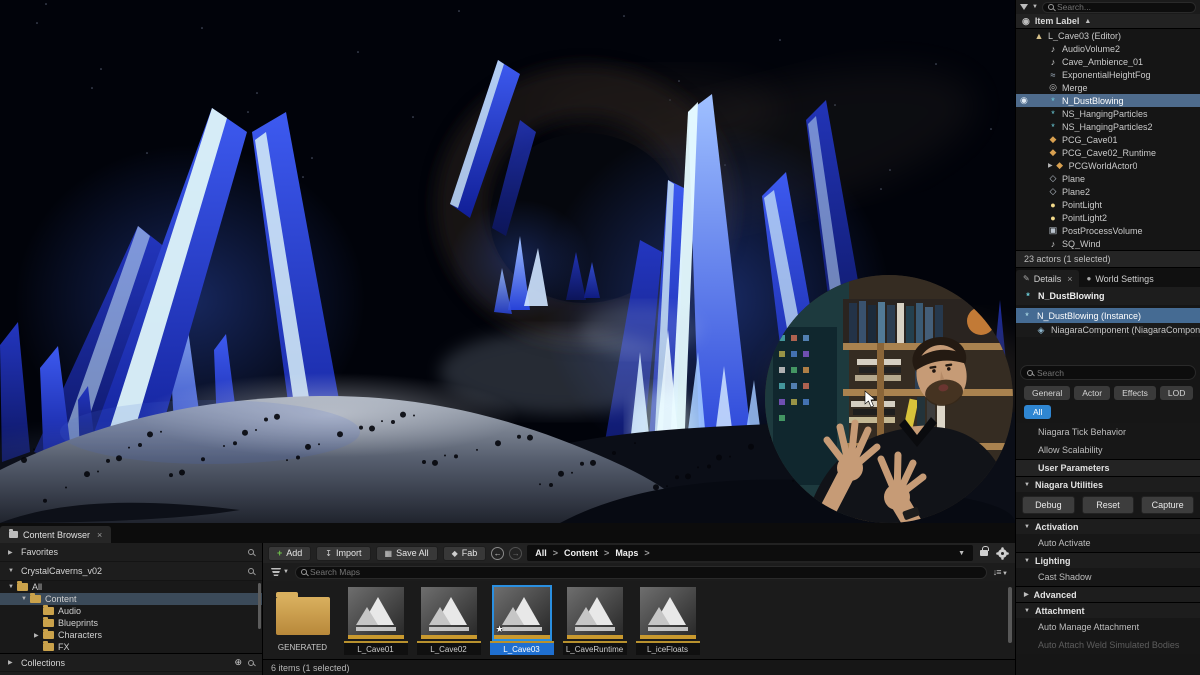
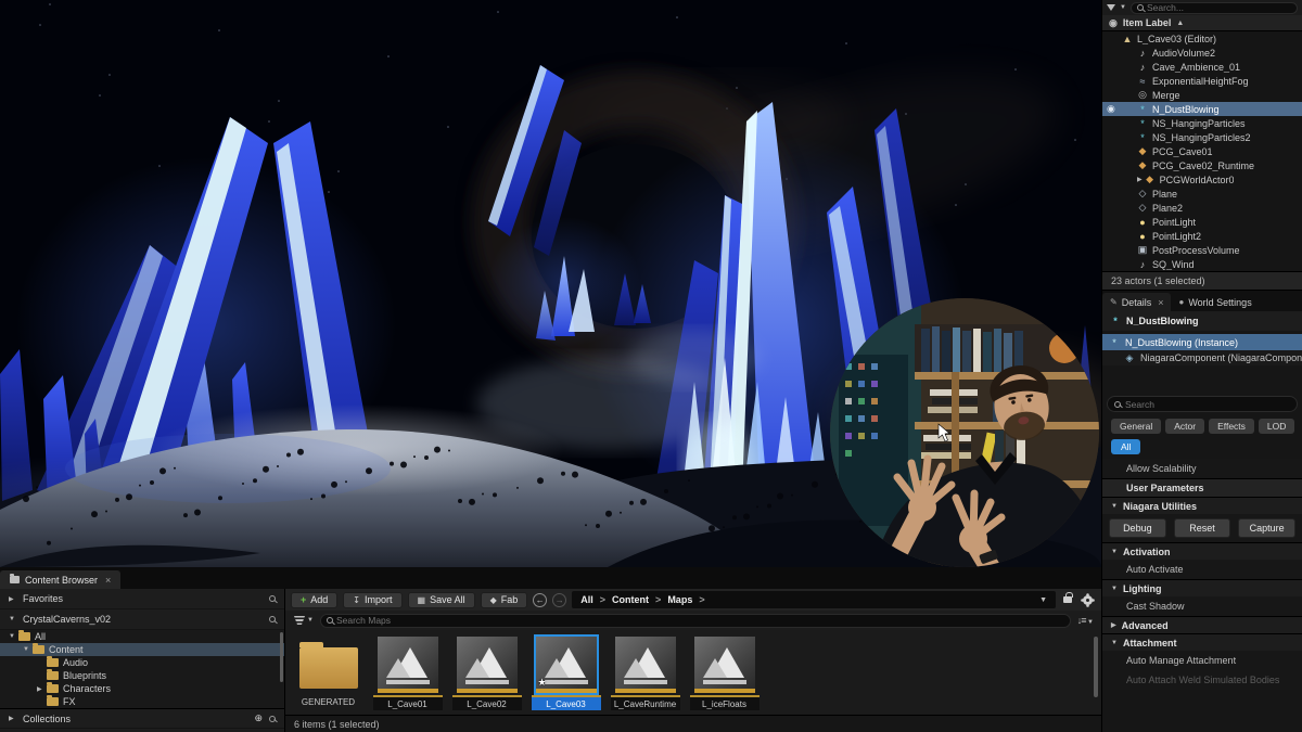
  Search...
  ◉
  Item Label
  ▲
  L_Cave03 (Editor)
  ♪
  AudioVolume2
  ♪
  Cave_Ambience_01
  ≈
  ExponentialHeightFog
  ◎
  Merge
  ◉
  *
  N_DustBlowing
  *
  NS_HangingParticles
  *
  NS_HangingParticles2
  ◆
  PCG_Cave01
  ◆
  PCG_Cave02_Runtime
  ◆
  PCGWorldActor0
  ◇
  Plane
  ◇
  Plane2
  ●
  PointLight
  ●
  PointLight2
  ▣
  PostProcessVolume
  ♪
  SQ_Wind
  23 actors (1 selected)
  ✎
  Details
  ×
  ●
  World Settings
  *
  N_DustBlowing
  *
  N_DustBlowing (Instance)
  ◈
  NiagaraComponent (NiagaraCompon
  Search
  General
  Actor
  Effects
  LOD
  All
- Niagara Tick Behavior
  Allow Scalability
  User Parameters
  Niagara Utilities
  Debug
  Reset
  Capture
  Activation
  Auto Activate
  Lighting
  Cast Shadow
  Advanced
  Attachment
  Auto Manage Attachment
  Auto Attach Weld Simulated Bodies
  Content Browser
  ×
  Favorites
  CrystalCaverns_v02
  All
  Content
  Audio
  Blueprints
  Characters
  FX
  Collections
  ⊕
  +
  Add
  ↧
  Import
  ▦
  Save All
  ◆
  Fab
  ←
  →
  All
  >
  Content
  >
  Maps
  >
  Search Maps
  GENERATED
  L_Cave01
  L_Cave02
  ★
  L_Cave03
  L_CaveRuntime
  L_iceFloats
  6 items (1 selected)
